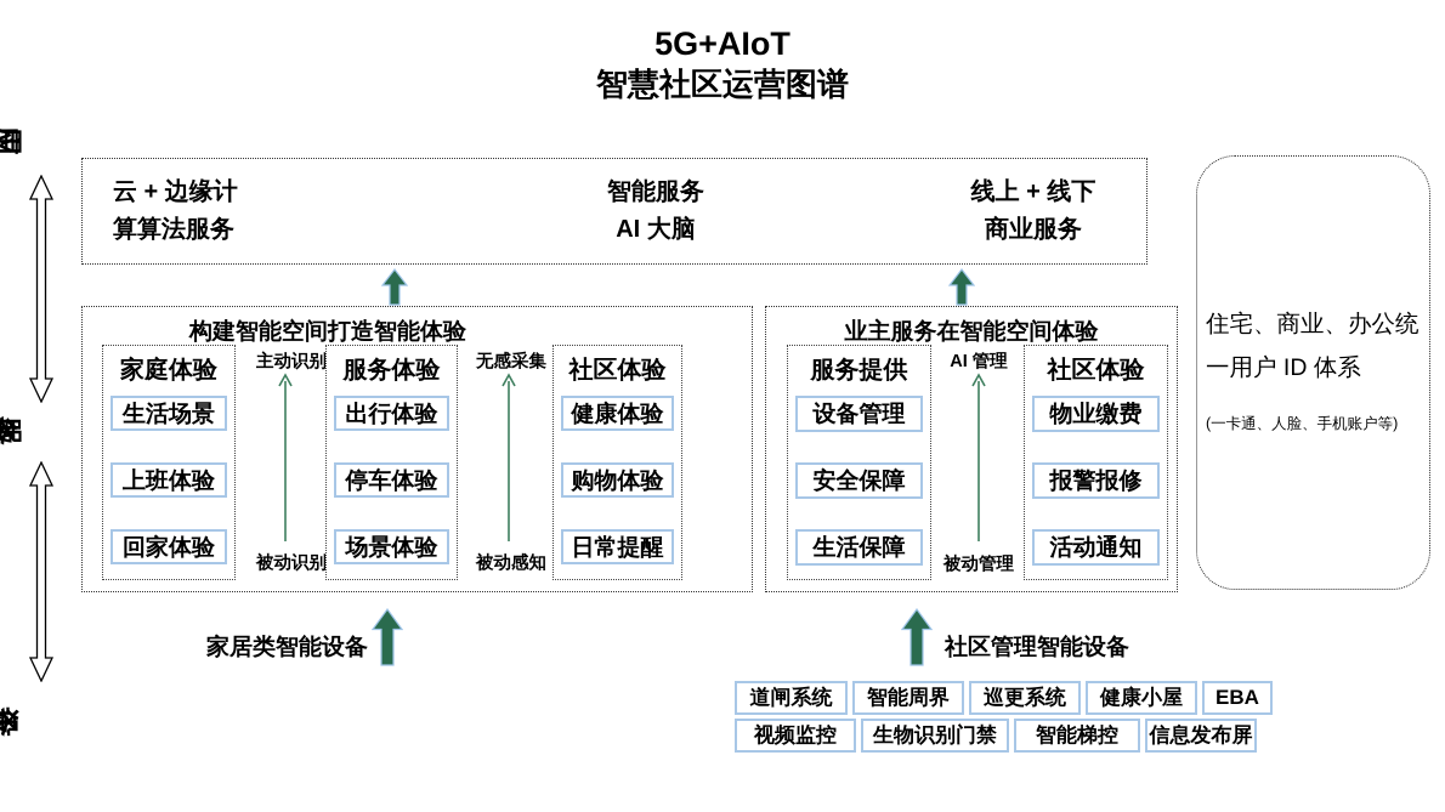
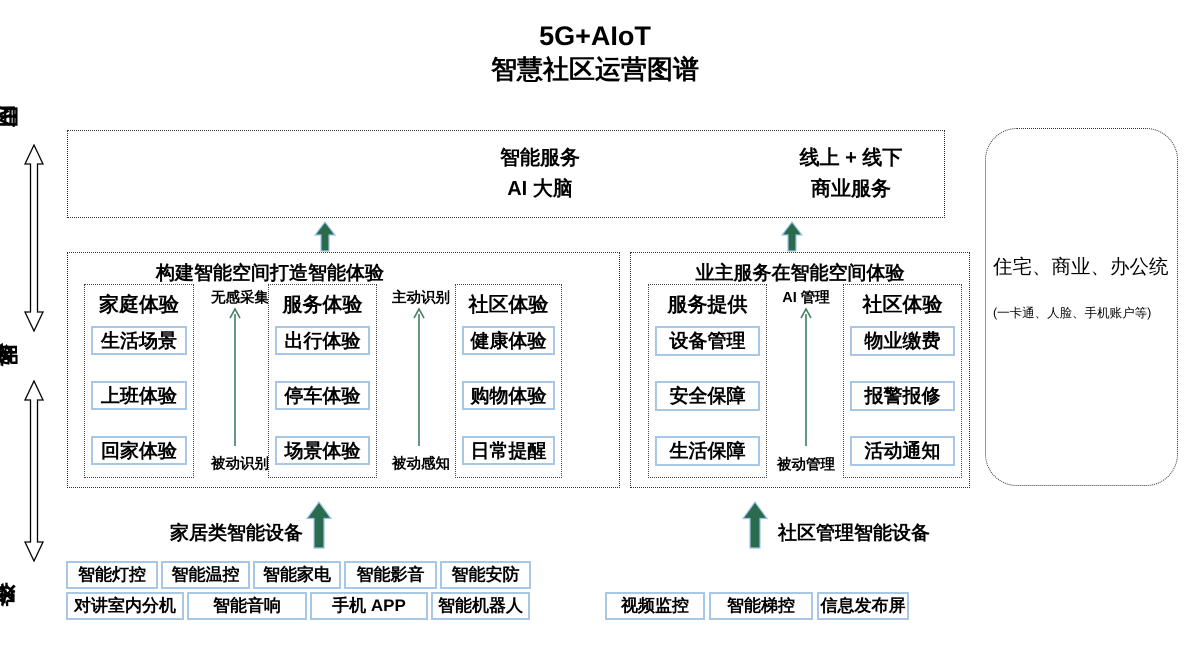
  5G+AIoT
  智慧社区运营图谱
- 云 + 边缘计
- 算算法服务
  智能服务
  AI 大脑
  线上 + 线下
  商业服务
  住宅、商业、办公统
- 一用户 ID 体系
  (一卡通、人脸、手机账户等)
  构建智能空间打造智能体验
  家庭体验
  生活场景
  上班体验
  回家体验
- 主动识别
+ 无感采集
  被动识别
  服务体验
  出行体验
  停车体验
  场景体验
- 无感采集
+ 主动识别
  被动感知
  社区体验
  健康体验
  购物体验
  日常提醒
  业主服务在智能空间体验
  服务提供
  设备管理
  安全保障
  生活保障
  AI 管理
  被动管理
  社区体验
  物业缴费
  报警报修
  活动通知
  家居类智能设备
+ 智能灯控
+ 智能温控
+ 智能家电
+ 智能影音
+ 智能安防
+ 对讲室内分机
+ 智能音响
+ 手机 APP
+ 智能机器人
  社区管理智能设备
- 道闸系统
- 智能周界
- 巡更系统
- 健康小屋
- EBA
  视频监控
- 生物识别门禁
  智能梯控
  信息发布屏
